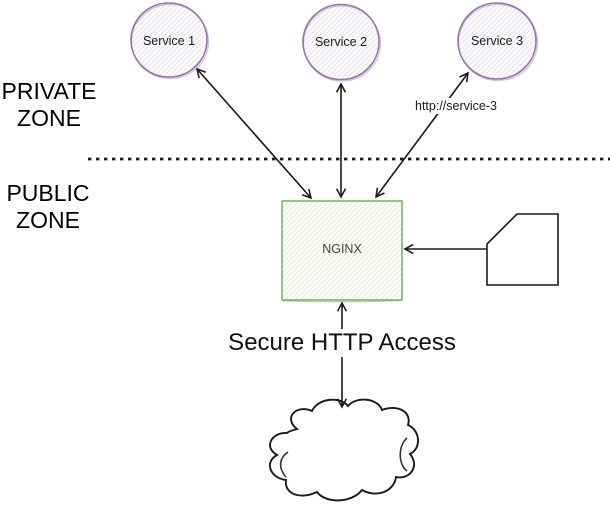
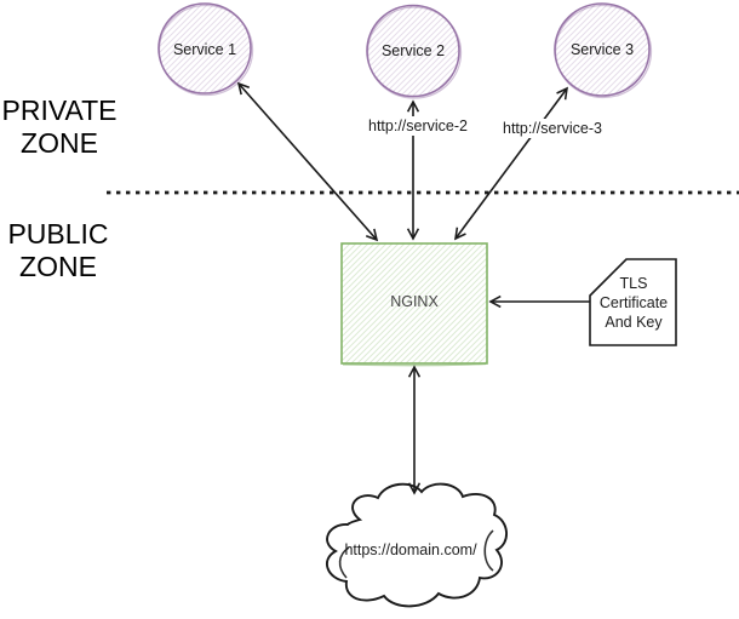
  PRIVATE
  ZONE
  PUBLIC
  ZONE
  Service 1
  Service 2
  Service 3
  NGINX
+ TLS
+ Certificate
+ And Key
+ https://domain.com/
+ http://service-2
  http://service-3
- Secure HTTP Access
